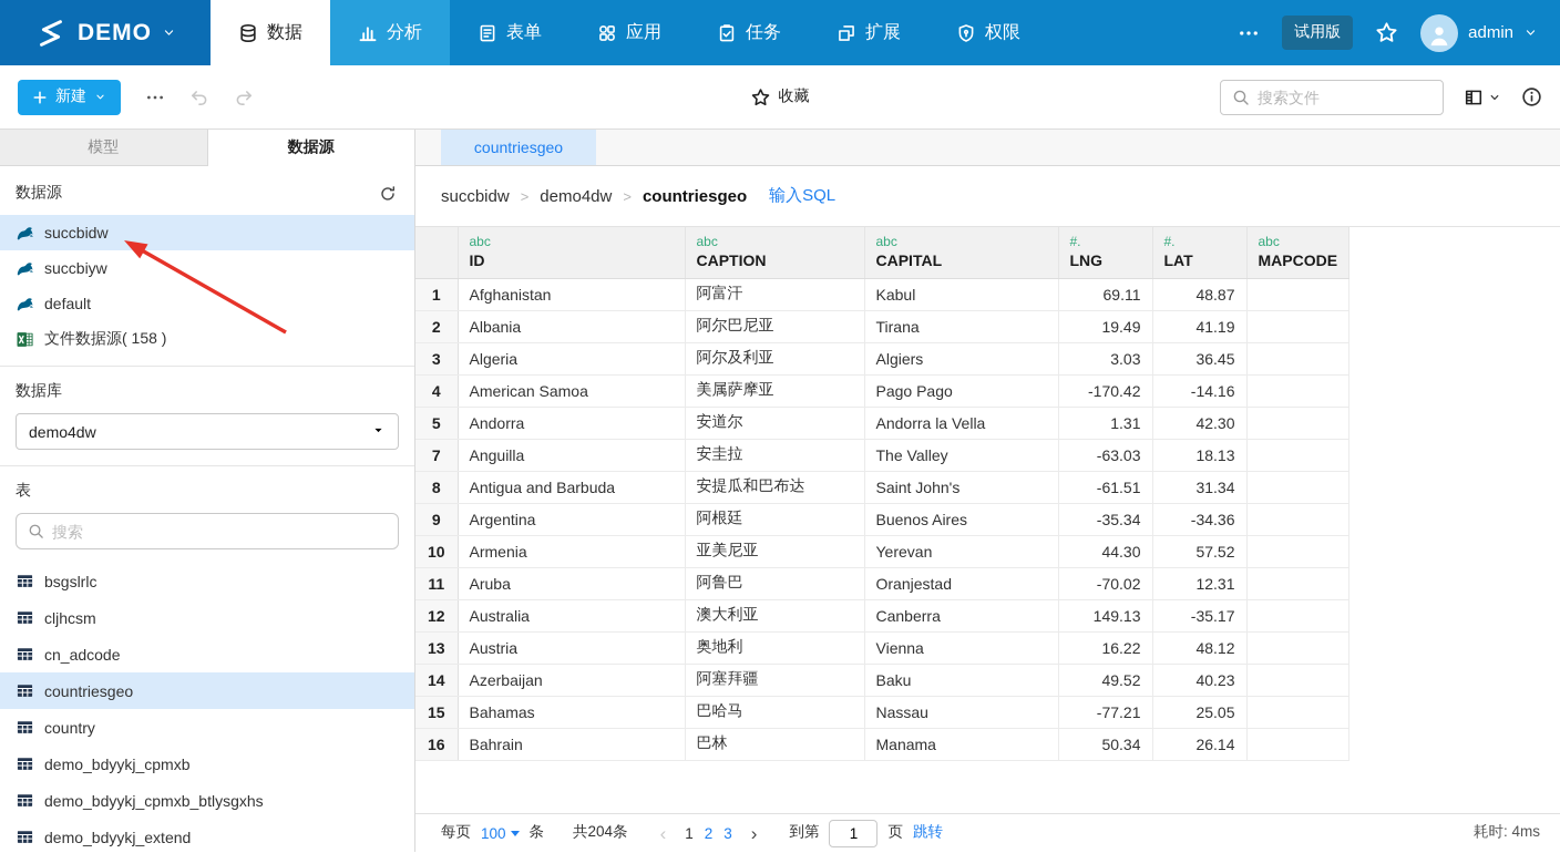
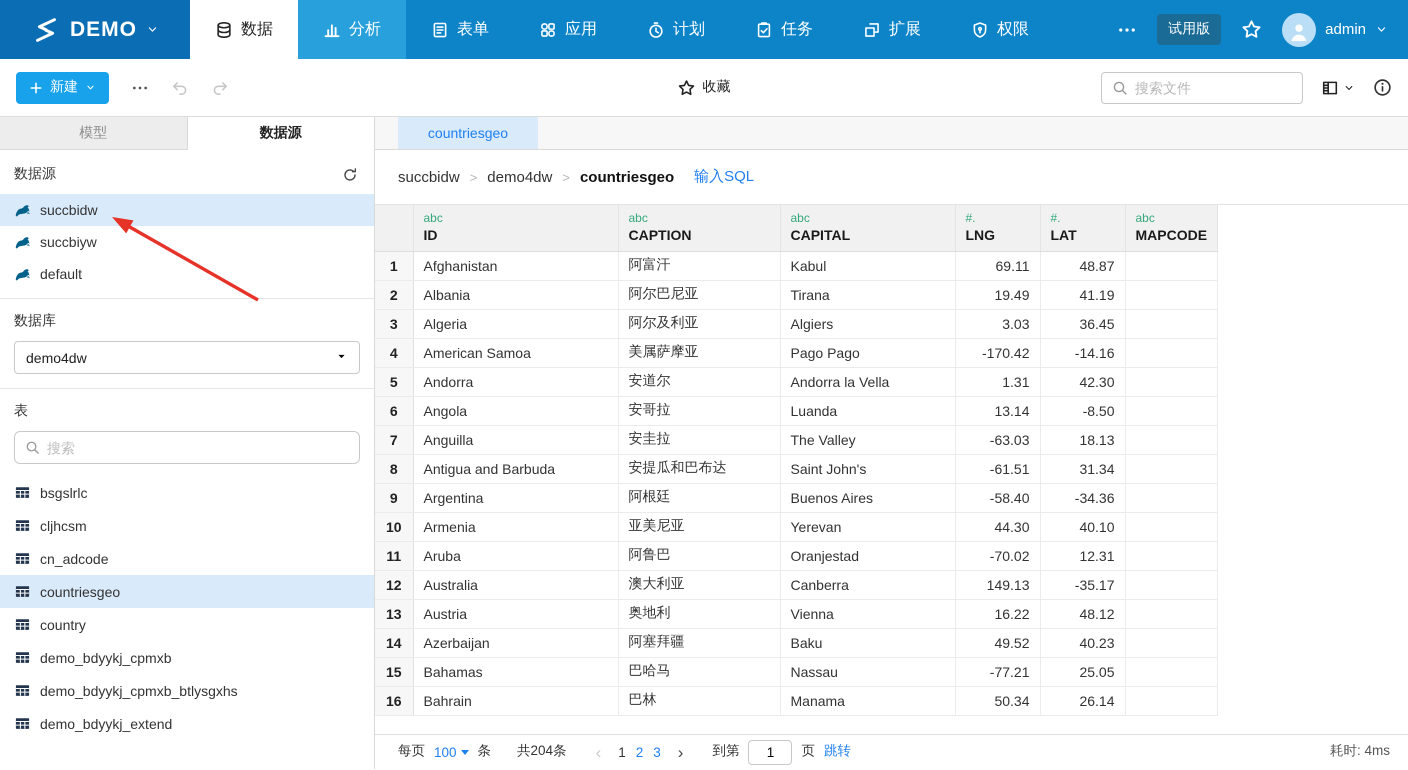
  DEMO
  数据
  分析
  表单
  应用
+ 计划
  任务
  扩展
  权限
  试用版
  admin
  新建
  收藏
  搜索文件
  模型
  数据源
  数据源
  succbidw
  succbiyw
  default
- 文件数据源( 158 )
  数据库
  demo4dw
  表
  搜索
  bsgslrlc
  cljhcsm
  cn_adcode
  countriesgeo
  country
  demo_bdyykj_cpmxb
  demo_bdyykj_cpmxb_btlysgxhs
  demo_bdyykj_extend
  countriesgeo
  succbidw
  >
  demo4dw
  >
  countriesgeo
  输入SQL
  	abcID	abcCAPTION	abcCAPITAL	#.LNG	#.LAT	abcMAPCODE
  1	Afghanistan	阿富汗	Kabul	69.11	48.87
  2	Albania	阿尔巴尼亚	Tirana	19.49	41.19
  3	Algeria	阿尔及利亚	Algiers	3.03	36.45
  4	American Samoa	美属萨摩亚	Pago Pago	-170.42	-14.16
  5	Andorra	安道尔	Andorra la Vella	1.31	42.30
+ 6	Angola	安哥拉	Luanda	13.14	-8.50
  7	Anguilla	安圭拉	The Valley	-63.03	18.13
  8	Antigua and Barbuda	安提瓜和巴布达	Saint John's	-61.51	31.34
- 9	Argentina	阿根廷	Buenos Aires	-35.34	-34.36
+ 9	Argentina	阿根廷	Buenos Aires	-58.40	-34.36
- 10	Armenia	亚美尼亚	Yerevan	44.30	57.52
+ 10	Armenia	亚美尼亚	Yerevan	44.30	40.10
  11	Aruba	阿鲁巴	Oranjestad	-70.02	12.31
  12	Australia	澳大利亚	Canberra	149.13	-35.17
  13	Austria	奥地利	Vienna	16.22	48.12
  14	Azerbaijan	阿塞拜疆	Baku	49.52	40.23
  15	Bahamas	巴哈马	Nassau	-77.21	25.05
  16	Bahrain	巴林	Manama	50.34	26.14
  每页
  100
  条
  共204条
  ‹
  1
  2
  3
  ›
  到第
  1
  页
  跳转
  耗时: 4ms
